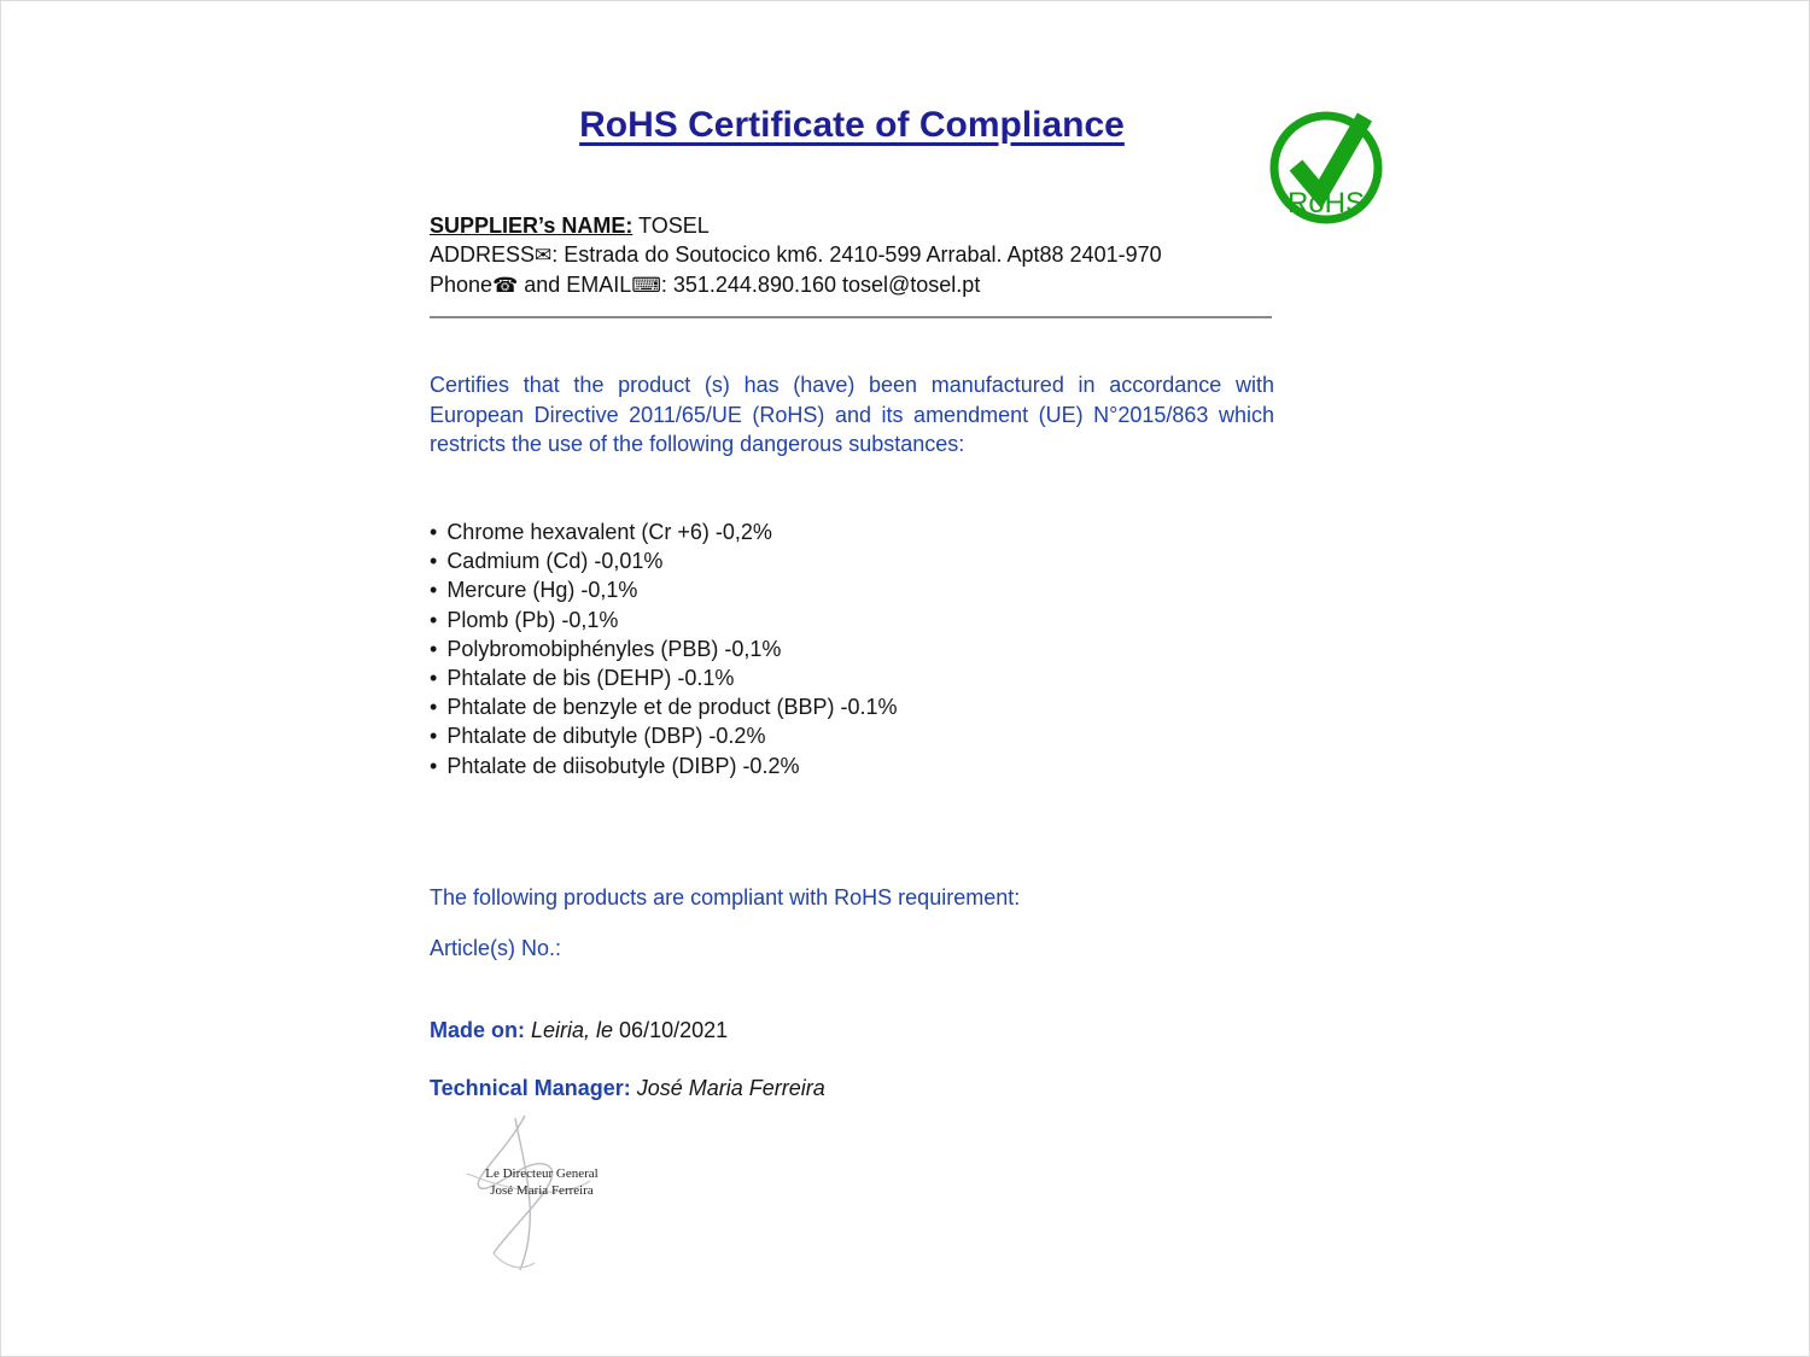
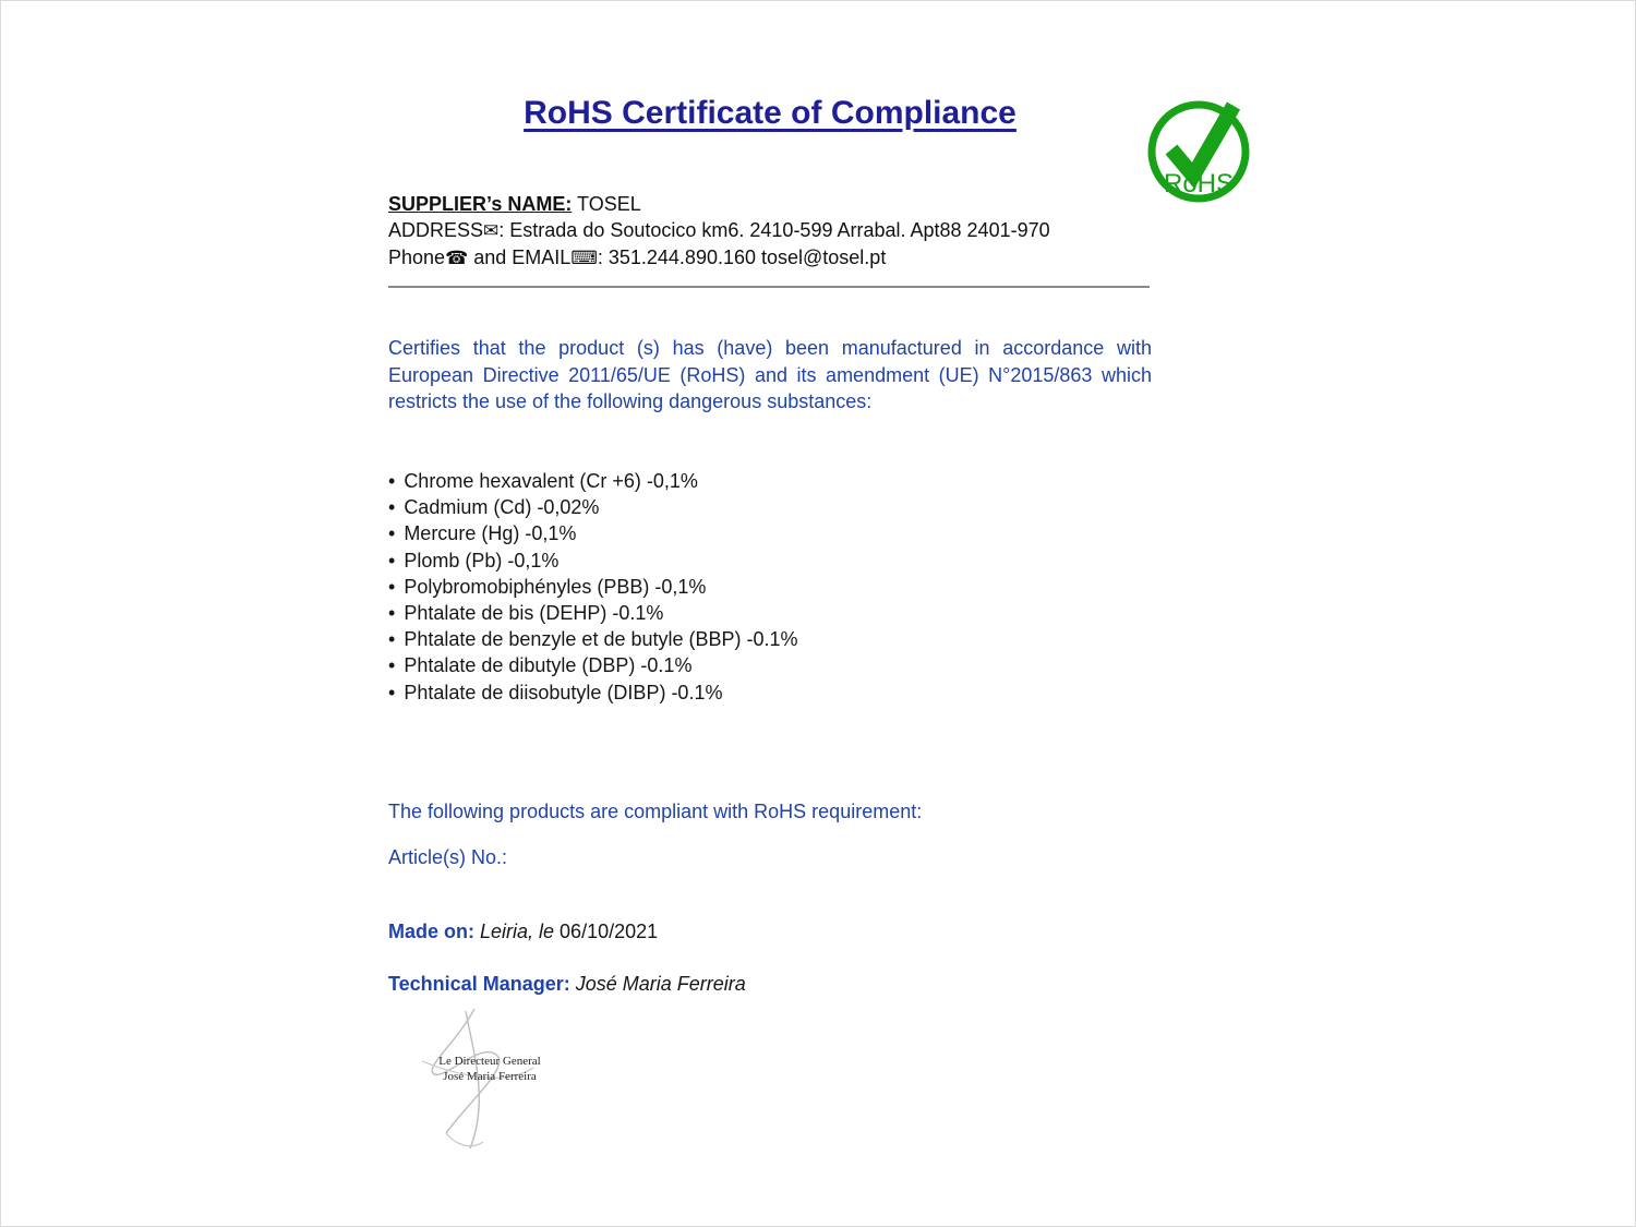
  RoHS Certificate of Compliance
  RoHS
  SUPPLIER’s NAME: TOSEL
  ADDRESS✉: Estrada do Soutocico km6. 2410-599 Arrabal. Apt88 2401-970
  Phone☎ and EMAIL⌨: 351.244.890.160 tosel@tosel.pt
  Certifies that the product (s) has (have) been manufactured in accordance with European Directive 2011/65/UE (RoHS) and its amendment (UE) N°2015/863 which restricts the use of the following dangerous substances:
- Chrome hexavalent (Cr +6) -0,2%
+ Chrome hexavalent (Cr +6) -0,1%
- Cadmium (Cd) -0,01%
+ Cadmium (Cd) -0,02%
  Mercure (Hg) -0,1%
  Plomb (Pb) -0,1%
  Polybromobiphényles (PBB) -0,1%
  Phtalate de bis (DEHP) -0.1%
- Phtalate de benzyle et de product (BBP) -0.1%
+ Phtalate de benzyle et de butyle (BBP) -0.1%
- Phtalate de dibutyle (DBP) -0.2%
+ Phtalate de dibutyle (DBP) -0.1%
- Phtalate de diisobutyle (DIBP) -0.2%
+ Phtalate de diisobutyle (DIBP) -0.1%
  The following products are compliant with RoHS requirement:
  Article(s) No.:
  Made on: Leiria, le 06/10/2021
  Technical Manager: José Maria Ferreira
  Le Directeur General
  José Maria Ferreira
